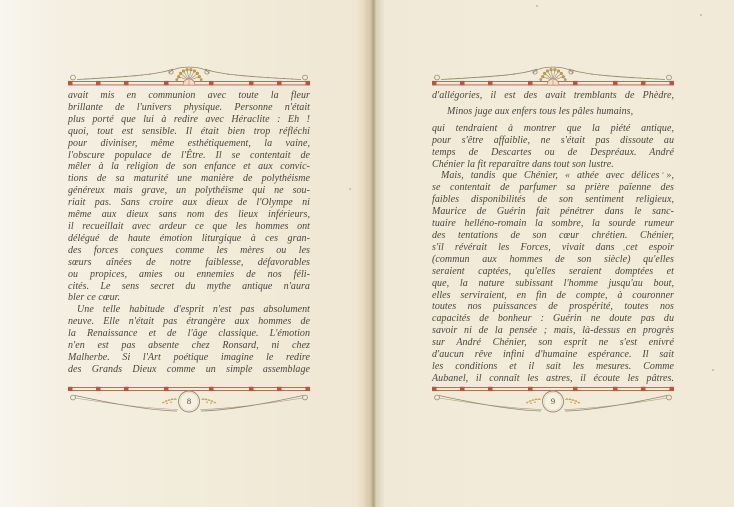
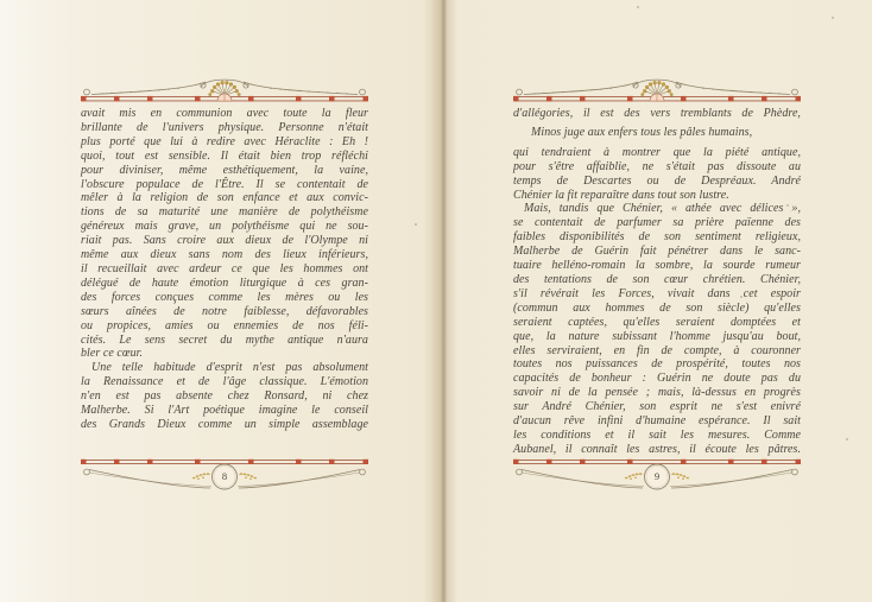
  avait mis en communion avec toute la fleur
  brillante de l'univers physique. Personne n'était
  plus porté que lui à redire avec Héraclite : Eh !
  quoi, tout est sensible. Il était bien trop réfléchi
  pour diviniser, même esthétiquement, la vaine,
  l'obscure populace de l'Être. Il se contentait de
  mêler à la religion de son enfance et aux convic-
  tions de sa maturité une manière de polythéisme
  généreux mais grave, un polythéisme qui ne sou-
  riait pas. Sans croire aux dieux de l'Olympe ni
  même aux dieux sans nom des lieux inférieurs,
  il recueillait avec ardeur ce que les hommes ont
  délégué de haute émotion liturgique à ces gran-
  des forces conçues comme les mères ou les
  sœurs aînées de notre faiblesse, défavorables
  ou propices, amies ou ennemies de nos féli-
  cités. Le sens secret du mythe antique n'aura
  bler ce cœur.
  Une telle habitude d'esprit n'est pas absolument
- neuve. Elle n'était pas étrangère aux hommes de
  la Renaissance et de l'âge classique. L'émotion
  n'en est pas absente chez Ronsard, ni chez
- Malherbe. Si l'Art poétique imagine le redire
+ Malherbe. Si l'Art poétique imagine le conseil
  des Grands Dieux comme un simple assemblage
  8
- d'allégories, il est des avait tremblants de Phèdre,
+ d'allégories, il est des vers tremblants de Phèdre,
  Minos juge aux enfers tous les pâles humains,
  qui tendraient à montrer que la piété antique,
  pour s'être affaiblie, ne s'était pas dissoute au
  temps de Descartes ou de Despréaux. André
  Chénier la fit reparaître dans tout son lustre.
  Mais, tandis que Chénier, « athée avec délices »,
  se contentait de parfumer sa prière païenne des
  faibles disponibilités de son sentiment religieux,
- Maurice de Guérin fait pénétrer dans le sanc-
+ Malherbe de Guérin fait pénétrer dans le sanc-
  tuaire helléno-romain la sombre, la sourde rumeur
  des tentations de son cœur chrétien. Chénier,
  s'il révérait les Forces, vivait dans cet espoir
  (commun aux hommes de son siècle) qu'elles
  seraient captées, qu'elles seraient domptées et
  que, la nature subissant l'homme jusqu'au bout,
  elles serviraient, en fin de compte, à couronner
  toutes nos puissances de prospérité, toutes nos
  capacités de bonheur : Guérin ne doute pas du
  savoir ni de la pensée ; mais, là-dessus en progrès
  sur André Chénier, son esprit ne s'est enivré
  d'aucun rêve infini d'humaine espérance. Il sait
  les conditions et il sait les mesures. Comme
  Aubanel, il connaît les astres, il écoute les pâtres.
  9
